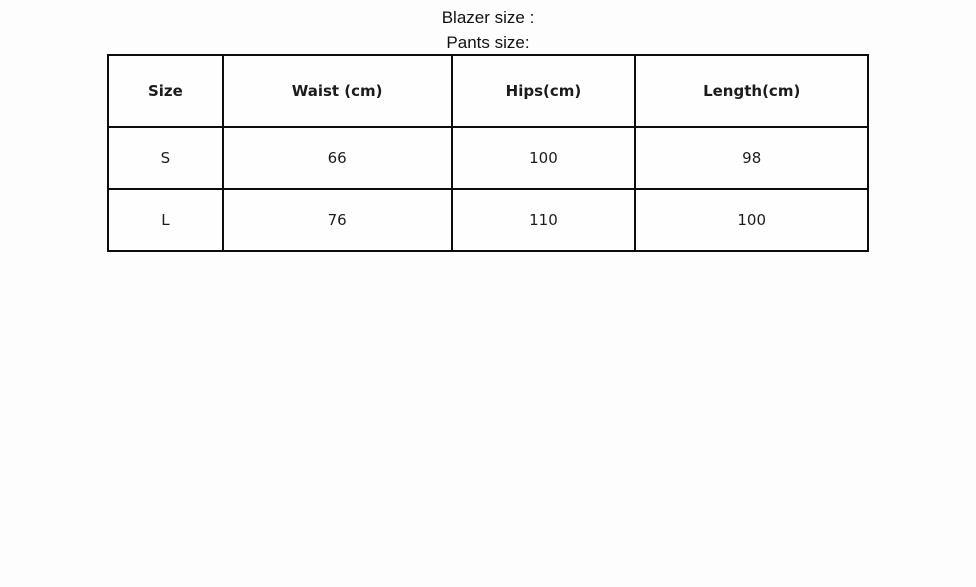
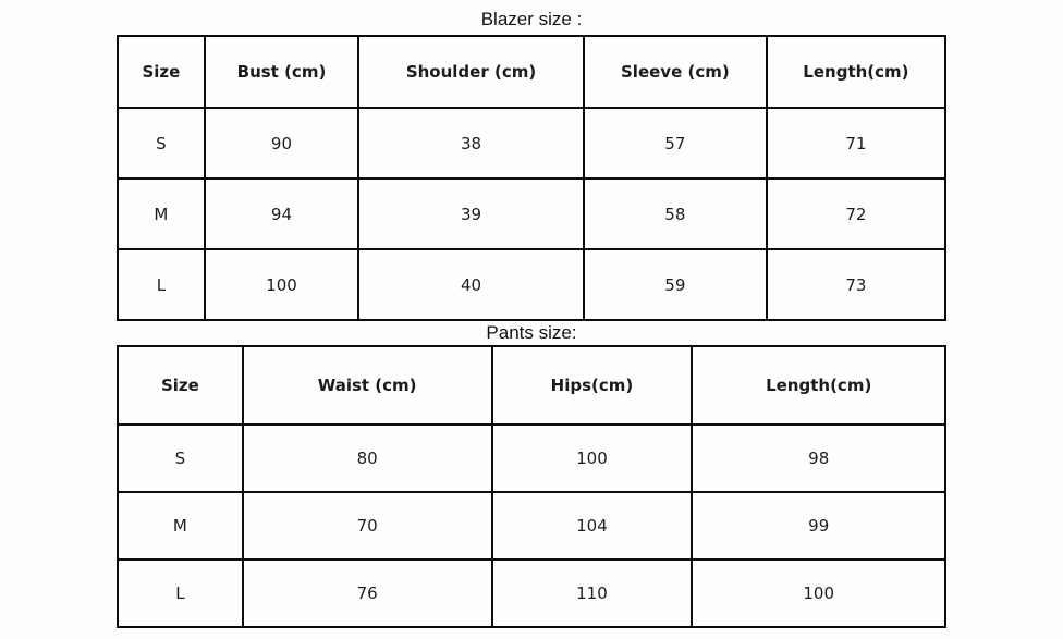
  Blazer size :
+ Size	Bust (cm)	Shoulder (cm)	Sleeve (cm)	Length(cm)
+ S	90	38	57	71
+ M	94	39	58	72
+ L	100	40	59	73
  Pants size:
  Size	Waist (cm)	Hips(cm)	Length(cm)
- S	66	100	98
+ S	80	100	98
+ M	70	104	99
  L	76	110	100
